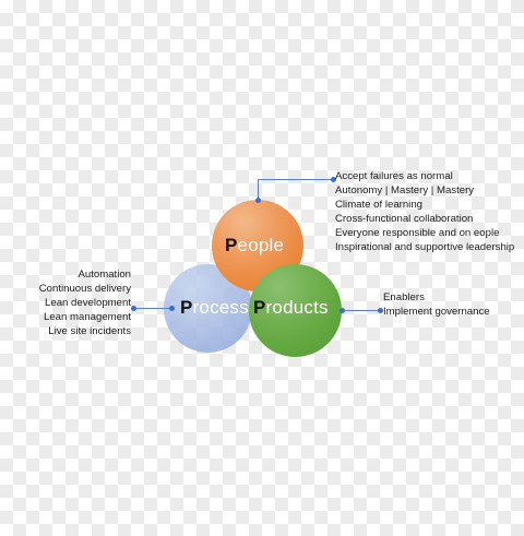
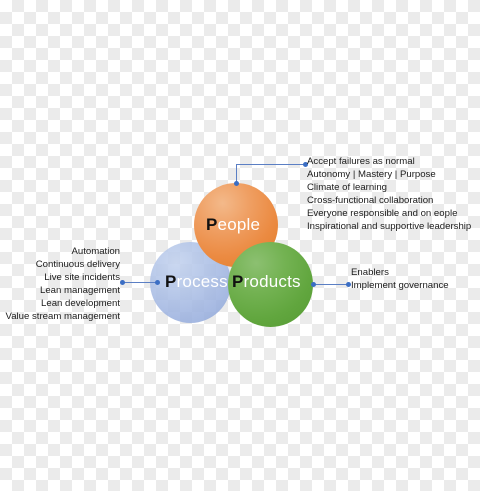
  People
  Process
  Products
  Accept failures as normal
- Autonomy | Mastery | Mastery
+ Autonomy | Mastery | Purpose
  Climate of learning
  Cross-functional collaboration
  Everyone responsible and on eople
  Inspirational and supportive leadership
  Automation
  Continuous delivery
- Lean development
+ Live site incidents
  Lean management
- Live site incidents
+ Lean development
+ Value stream management
  Enablers
  Implement governance
